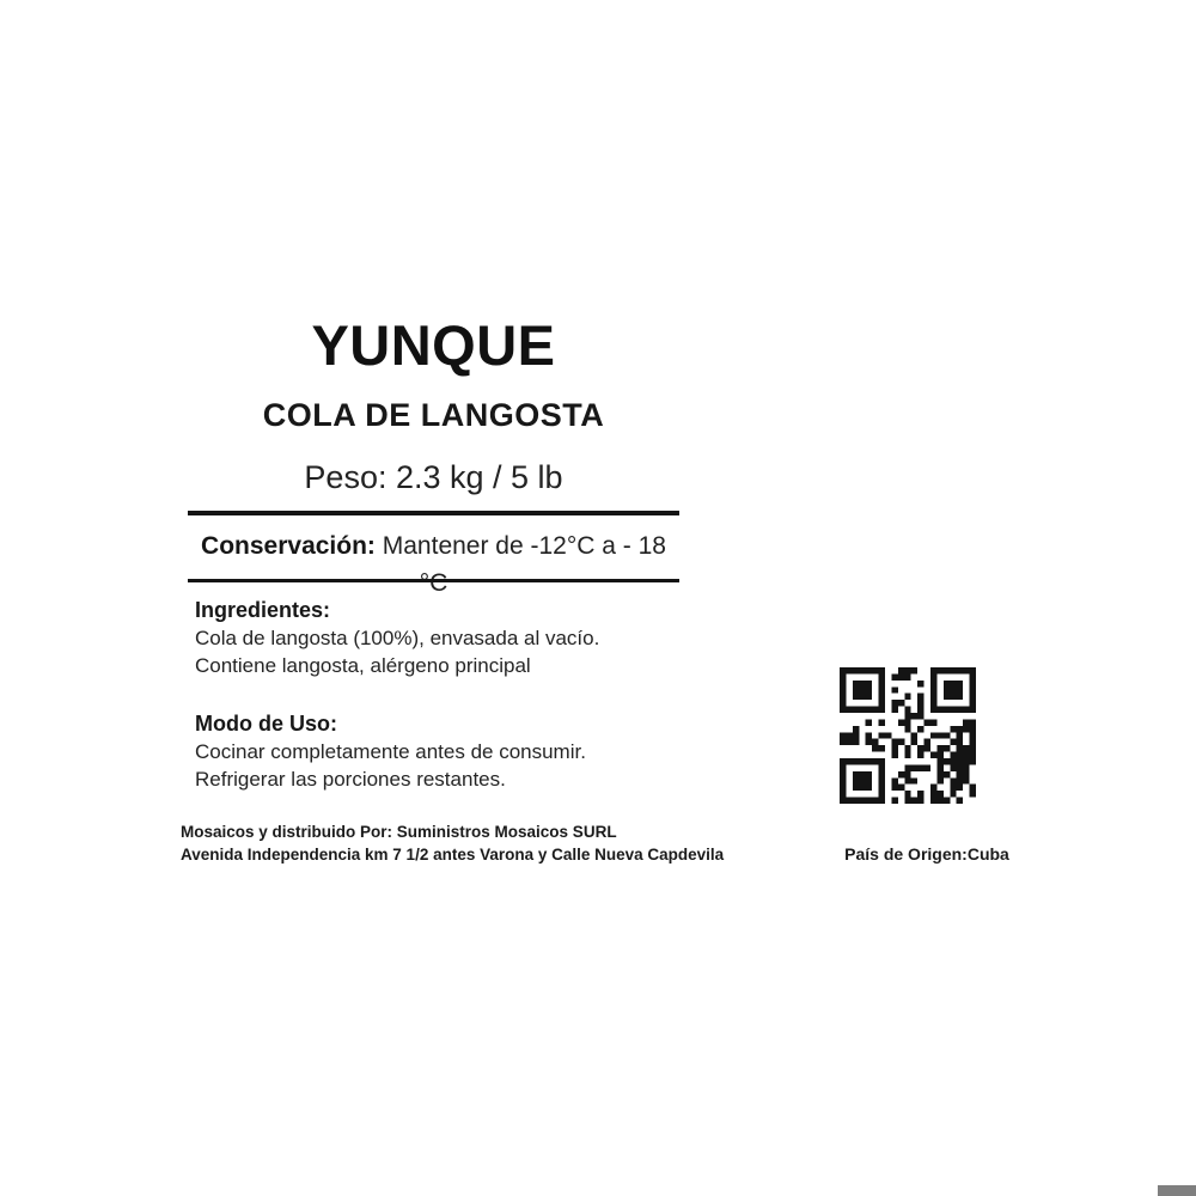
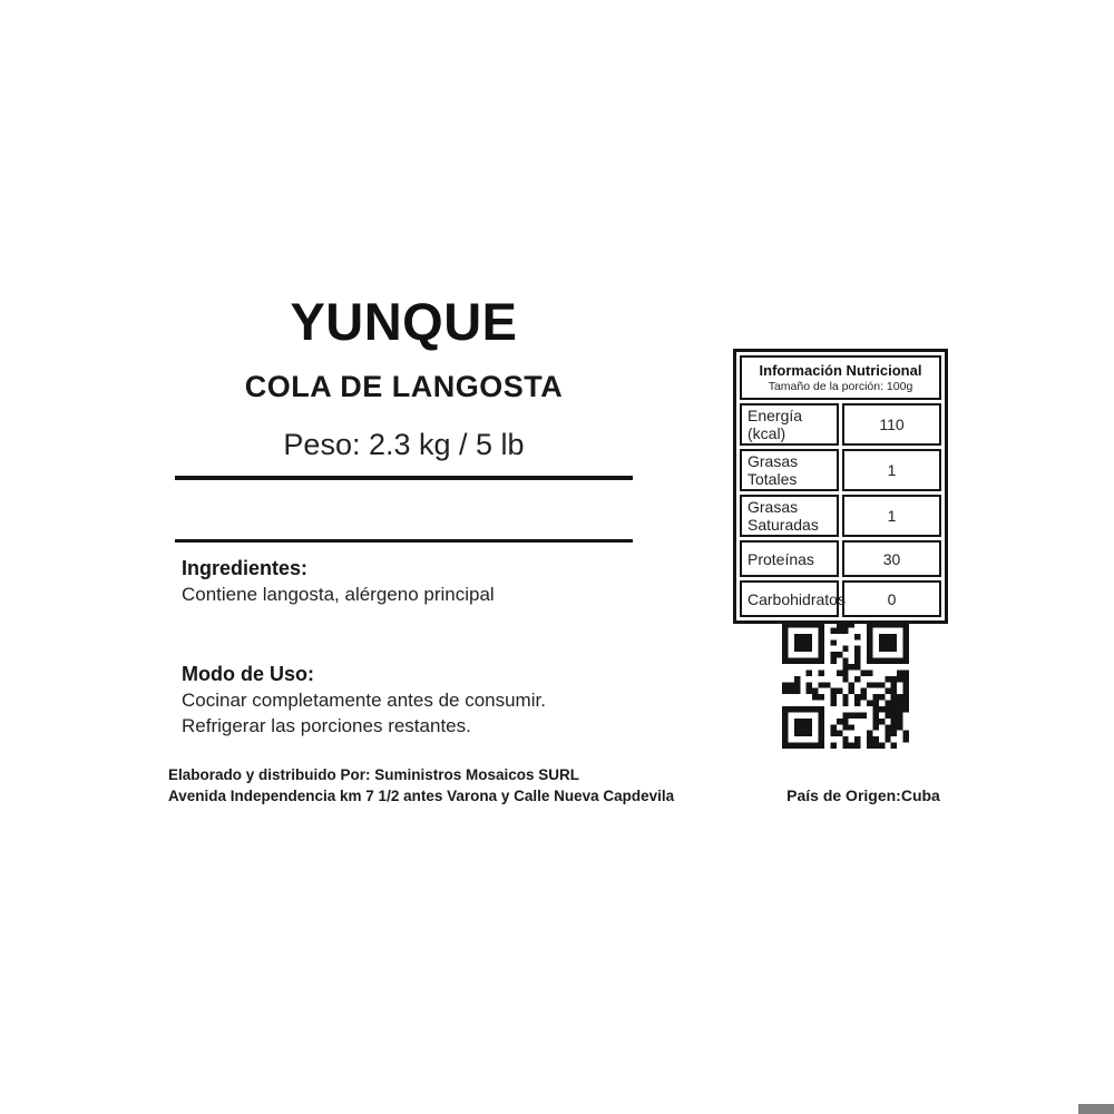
  YUNQUE
  COLA DE LANGOSTA
  Peso: 2.3 kg / 5 lb
- Conservación: Mantener de -12°C a - 18 °C
  Ingredientes:
- Cola de langosta (100%), envasada al vacío.
  Contiene langosta, alérgeno principal
  Modo de Uso:
  Cocinar completamente antes de consumir.
  Refrigerar las porciones restantes.
- Mosaicos y distribuido Por: Suministros Mosaicos SURL
+ Elaborado y distribuido Por: Suministros Mosaicos SURL
  Avenida Independencia km 7 1/2 antes Varona y Calle Nueva Capdevila
+ Información Nutricional Tamaño de la porción: 100g
+ Energía (kcal)	110
+ Grasas Totales	1
+ Grasas Saturadas	1
+ Proteínas	30
+ Carbohidratos	0
  País de Origen:Cuba
